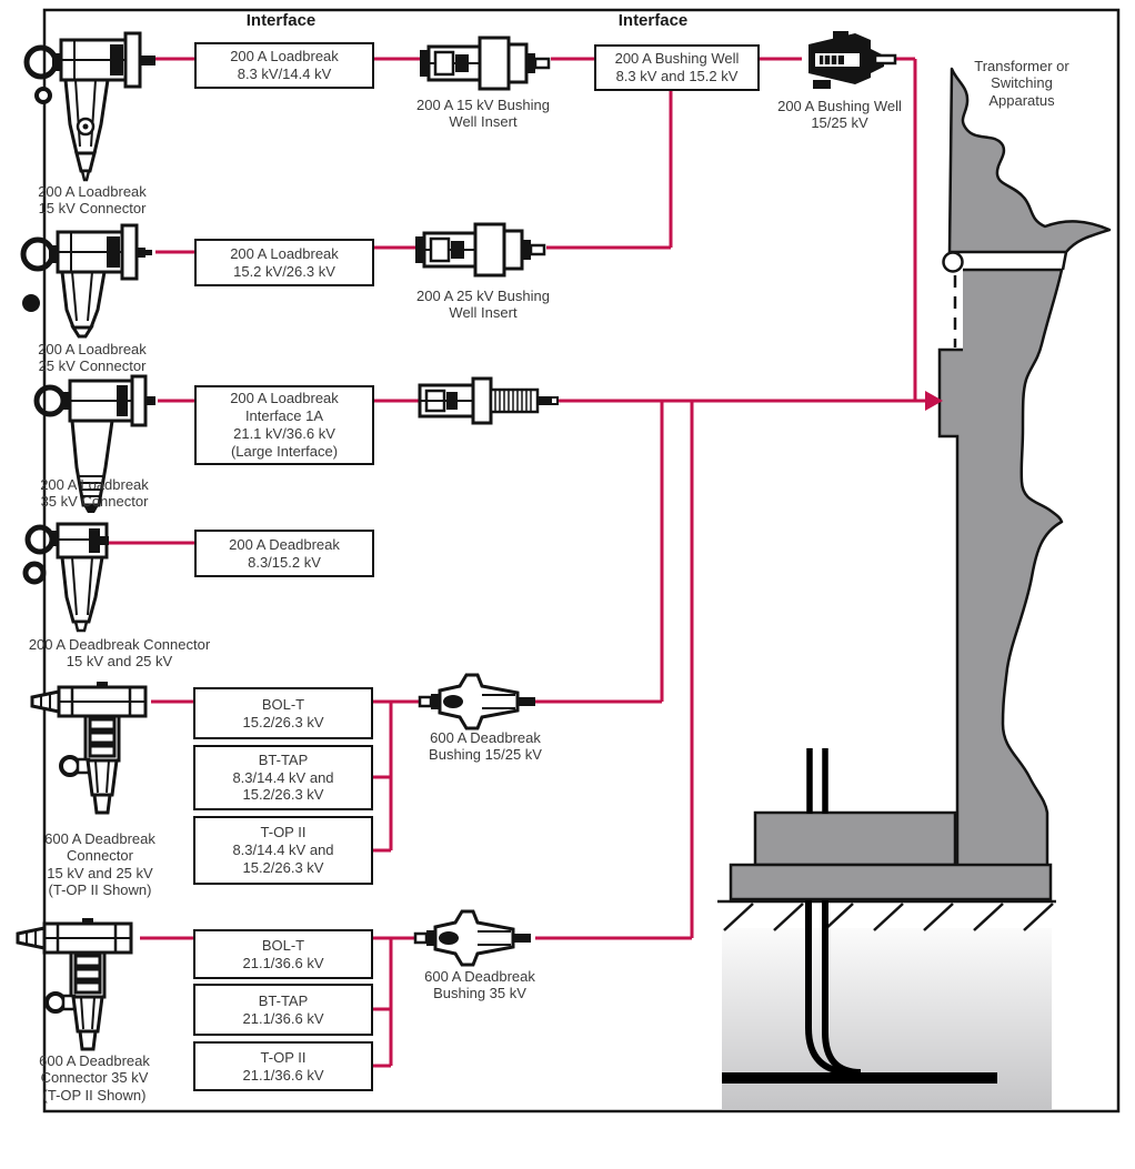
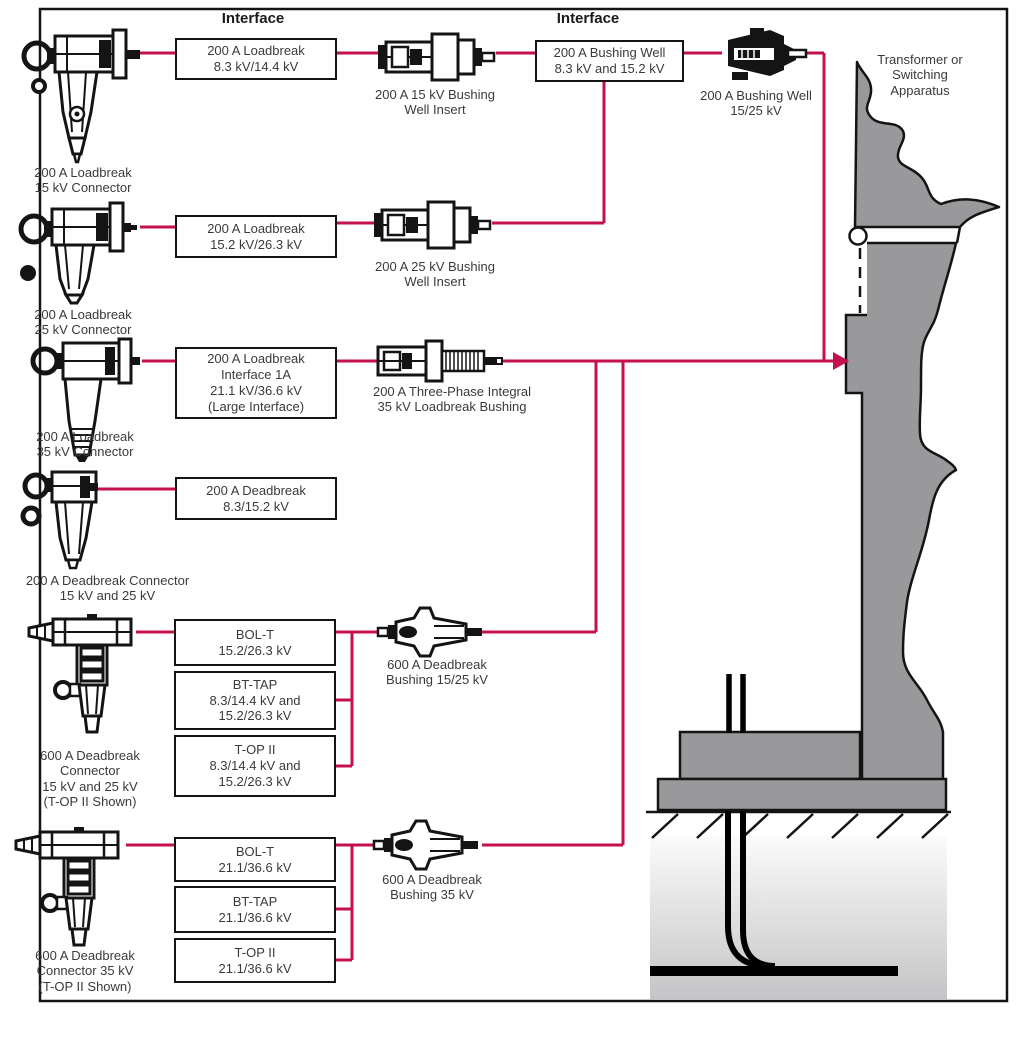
  Interface
  Interface
  200 A Loadbreak
  8.3 kV/14.4 kV
  200 A Loadbreak
  15.2 kV/26.3 kV
  200 A Loadbreak
  Interface 1A
  21.1 kV/36.6 kV
  (Large Interface)
  200 A Deadbreak
  8.3/15.2 kV
  BOL-T
  15.2/26.3 kV
  BT-TAP
  8.3/14.4 kV and
  15.2/26.3 kV
  T-OP II
  8.3/14.4 kV and
  15.2/26.3 kV
  BOL-T
  21.1/36.6 kV
  BT-TAP
  21.1/36.6 kV
  T-OP II
  21.1/36.6 kV
  200 A Bushing Well
  8.3 kV and 15.2 kV
  200 A Loadbreak
  15 kV Connector
  200 A Loadbreak
  25 kV Connector
  200 A Loadbreak
  35 kV Connector
  200 A Deadbreak Connector
  15 kV and 25 kV
  600 A Deadbreak
  Connector
  15 kV and 25 kV
  (T-OP II Shown)
  600 A Deadbreak
  Connector 35 kV
  (T-OP II Shown)
  200 A 15 kV Bushing
  Well Insert
  200 A 25 kV Bushing
  Well Insert
+ 200 A Three-Phase Integral
+ 35 kV Loadbreak Bushing
  200 A Bushing Well
  15/25 kV
  600 A Deadbreak
  Bushing 15/25 kV
  600 A Deadbreak
  Bushing 35 kV
  Transformer or
  Switching
  Apparatus
